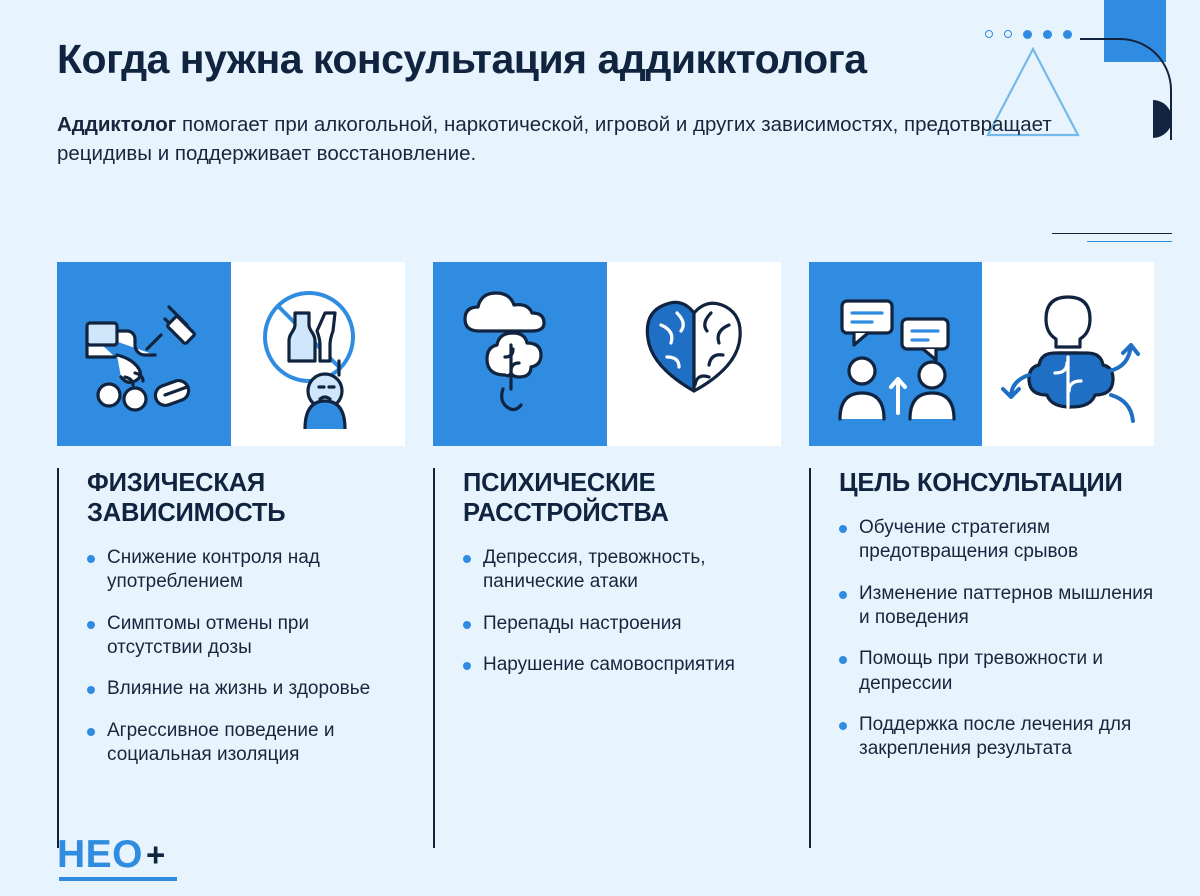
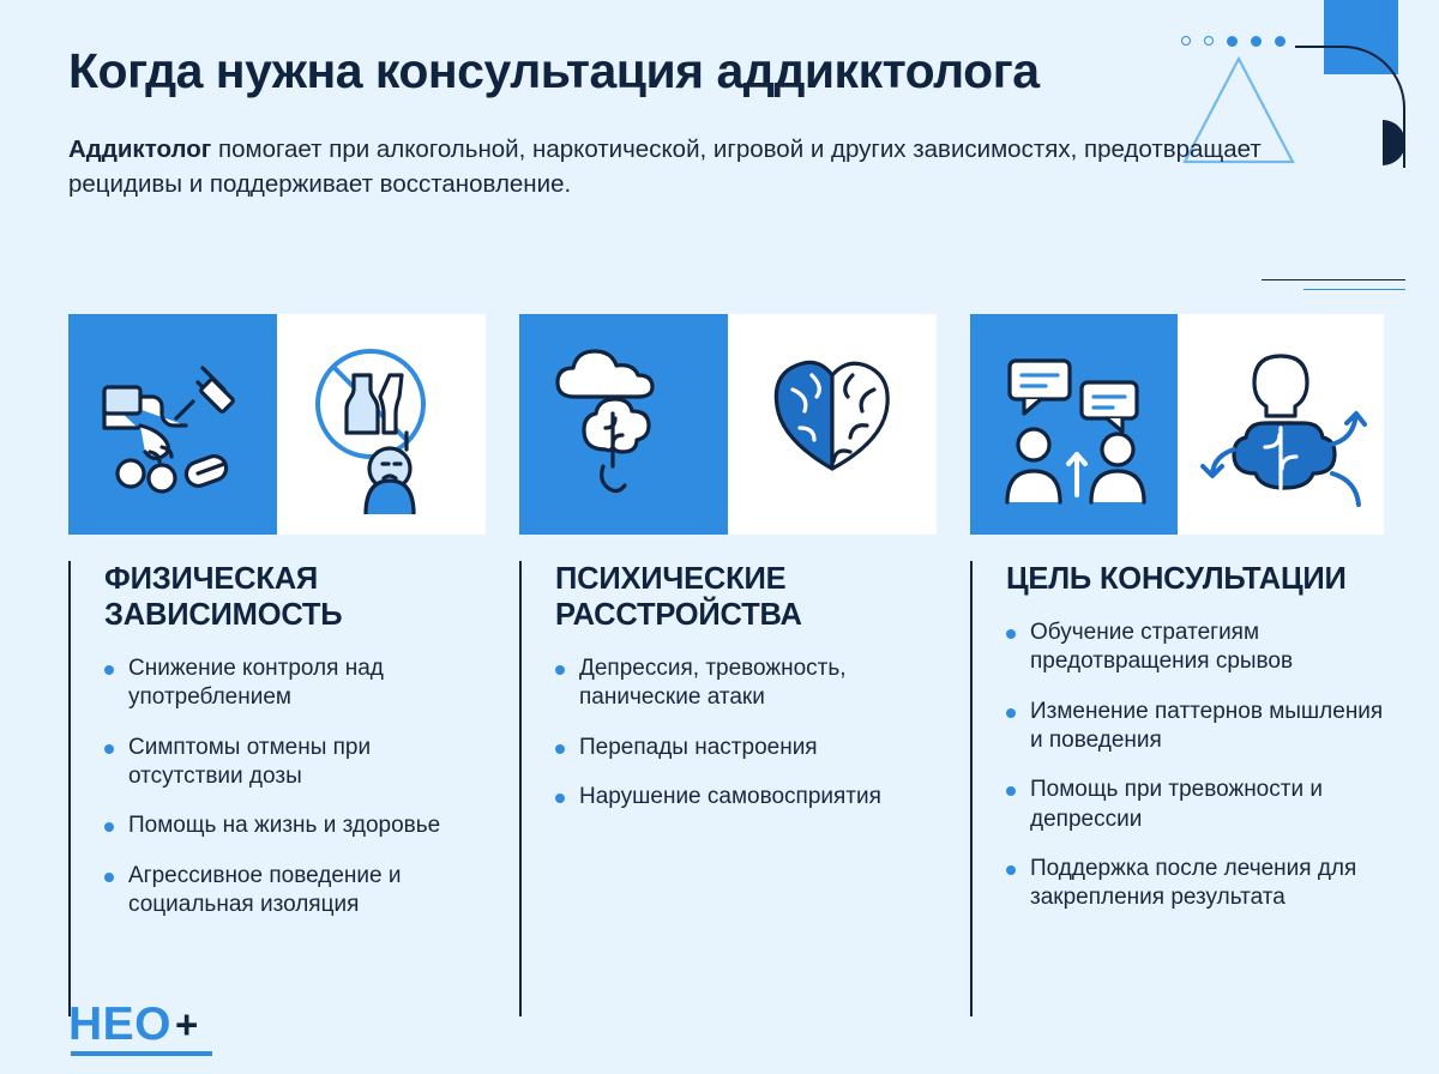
  Когда нужна консультация аддикктолога
  Аддиктолог помогает при алкогольной, наркотической, игровой и других зависимостях, предотвращает рецидивы и поддерживает восстановление.
  ФИЗИЧЕСКАЯ ЗАВИСИМОСТЬ
  Снижение контроля над употреблением
  Симптомы отмены при отсутствии дозы
- Влияние на жизнь и здоровье
+ Помощь на жизнь и здоровье
  Агрессивное поведение и социальная изоляция
  ПСИХИЧЕСКИЕ РАССТРОЙСТВА
  Депрессия, тревожность, панические атаки
  Перепады настроения
  Нарушение самовосприятия
  ЦЕЛЬ КОНСУЛЬТАЦИИ
  Обучение стратегиям предотвращения срывов
  Изменение паттернов мышления и поведения
  Помощь при тревожности и депрессии
  Поддержка после лечения для закрепления результата
  НЕО
  +
